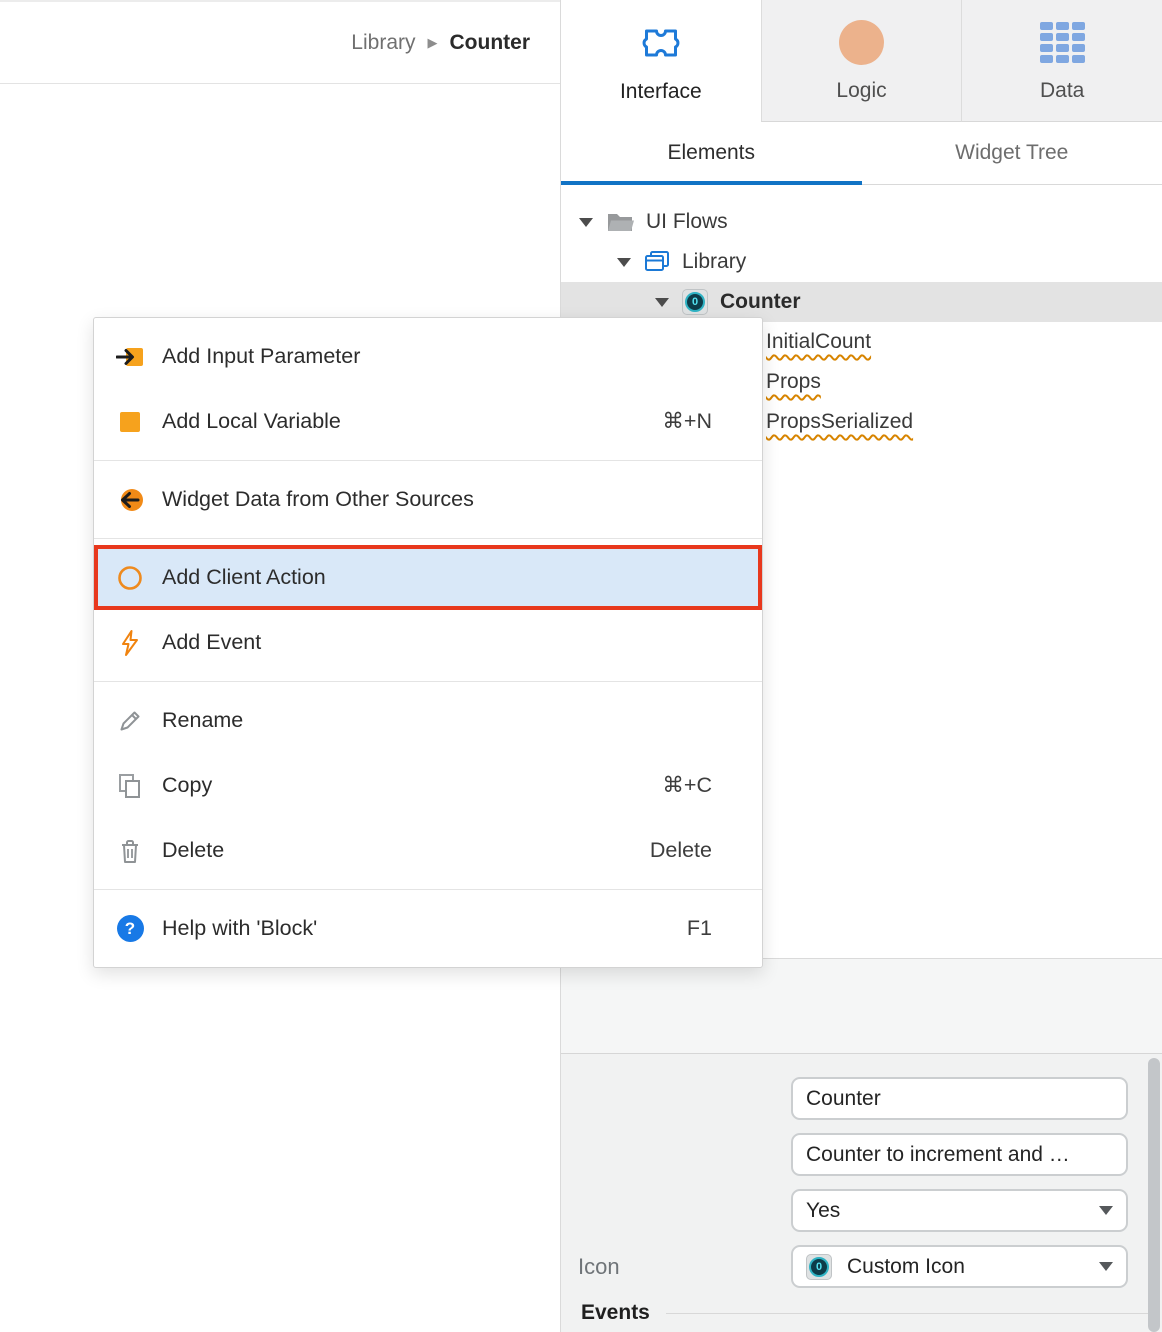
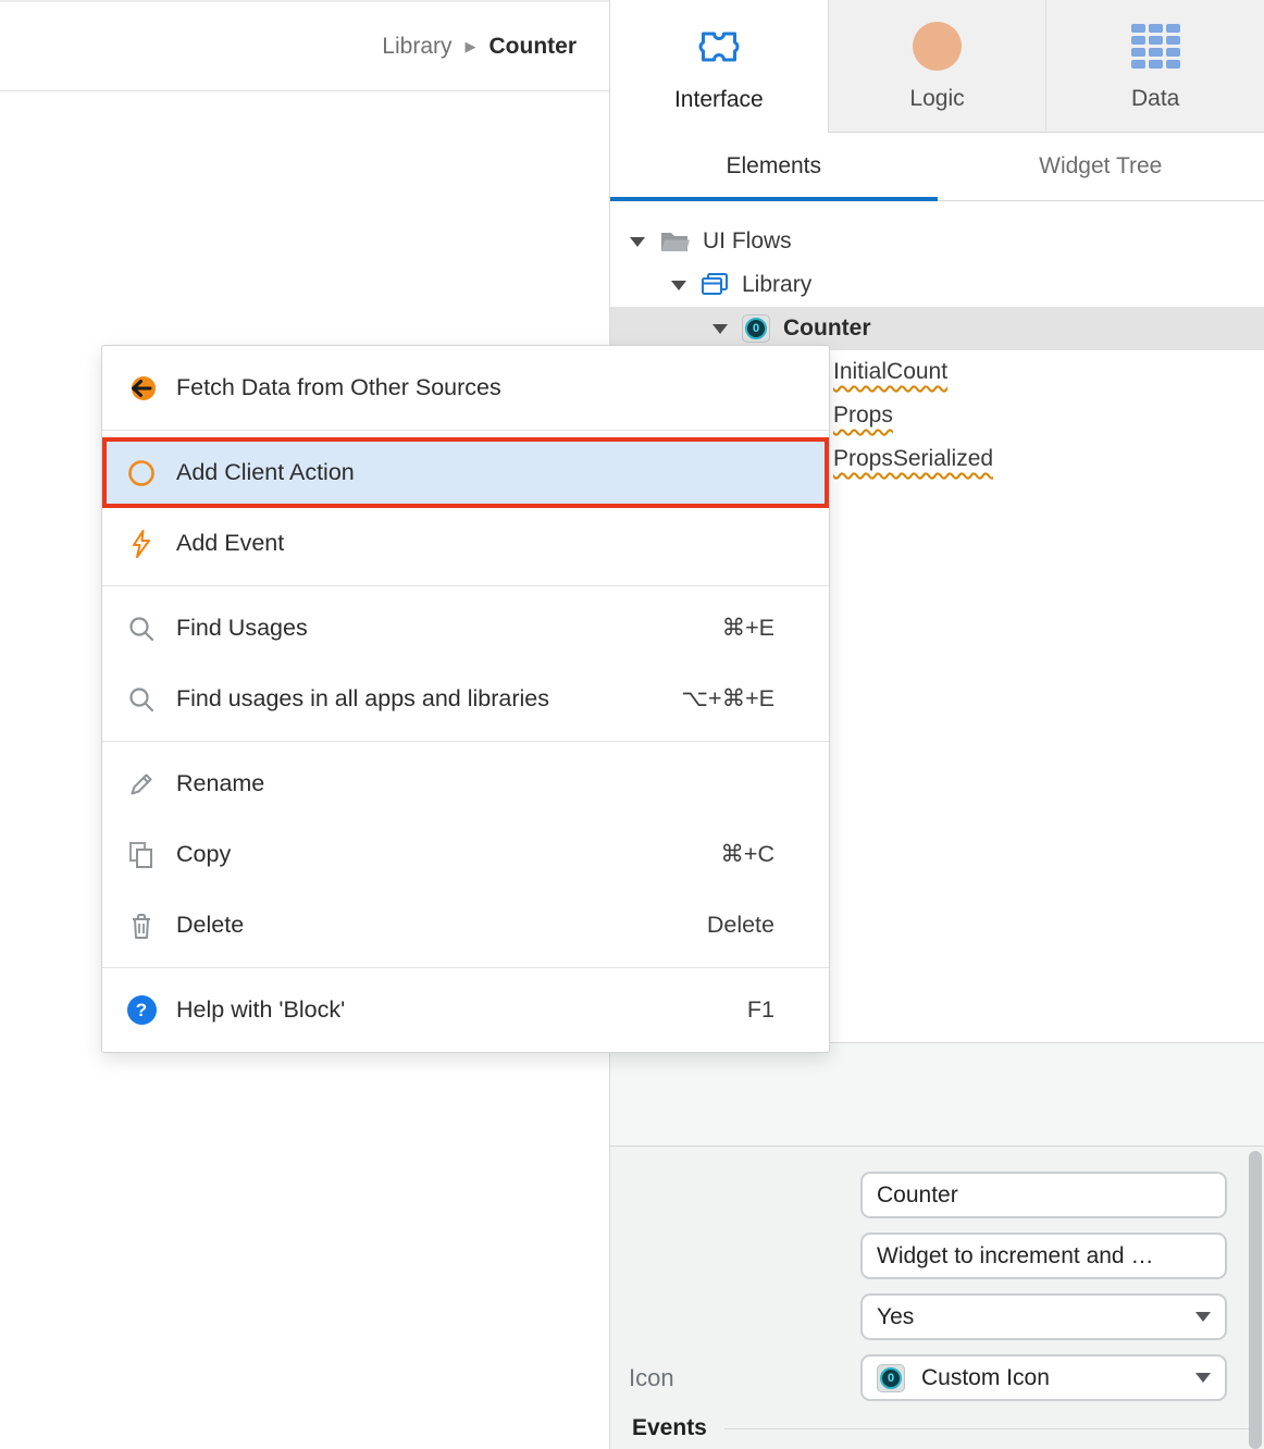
  Library
  ▶
  Counter
  Interface
  Logic
  Data
  Elements
  Widget Tree
  UI Flows
  Library
  0
  Counter
  InitialCount
  Props
  PropsSerialized
  Counter
- Counter to increment and …
+ Widget to increment and …
  Yes
  Icon
  0
  Custom Icon
  Events
- Add Input Parameter
- Add Local Variable
- ⌘+N
- Widget Data from Other Sources
+ Fetch Data from Other Sources
  Add Client Action
  Add Event
+ Find Usages
+ ⌘+E
+ Find usages in all apps and libraries
+ ⌥+⌘+E
  Rename
  Copy
  ⌘+C
  Delete
  Delete
  ?
  Help with 'Block'
  F1
